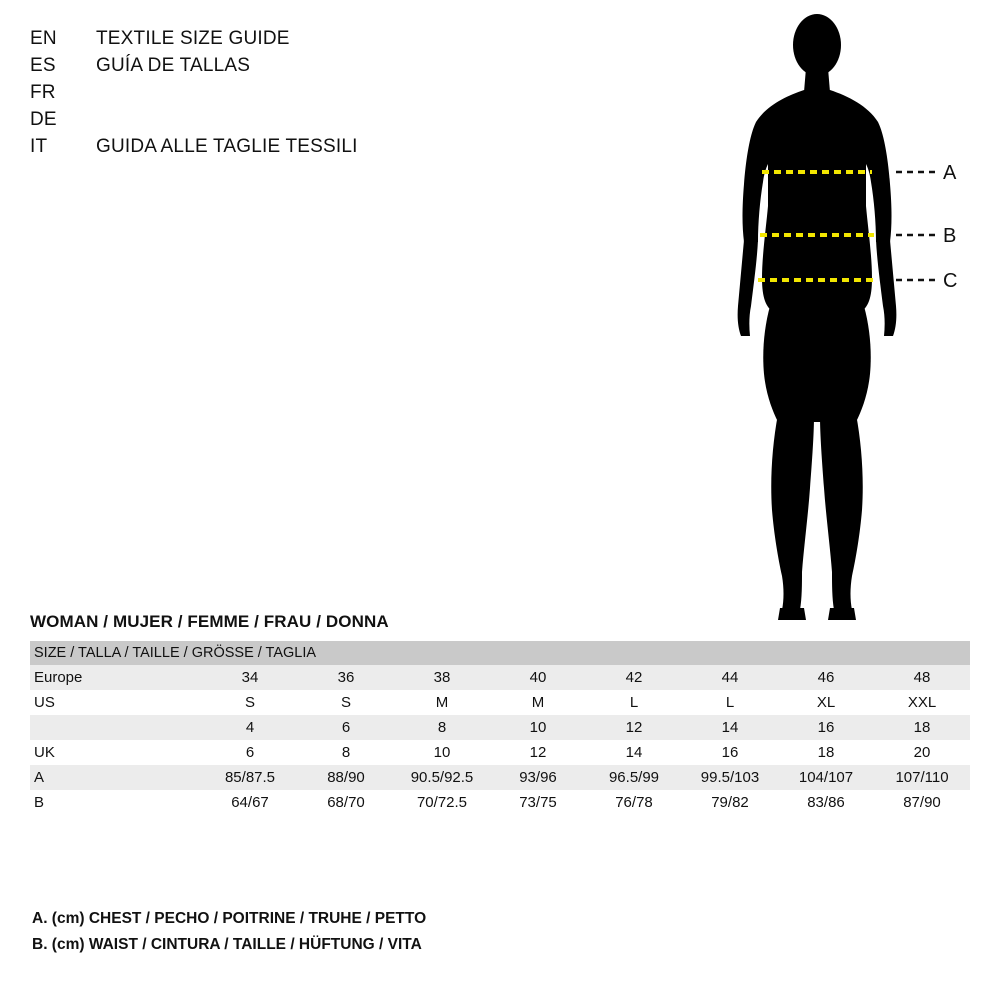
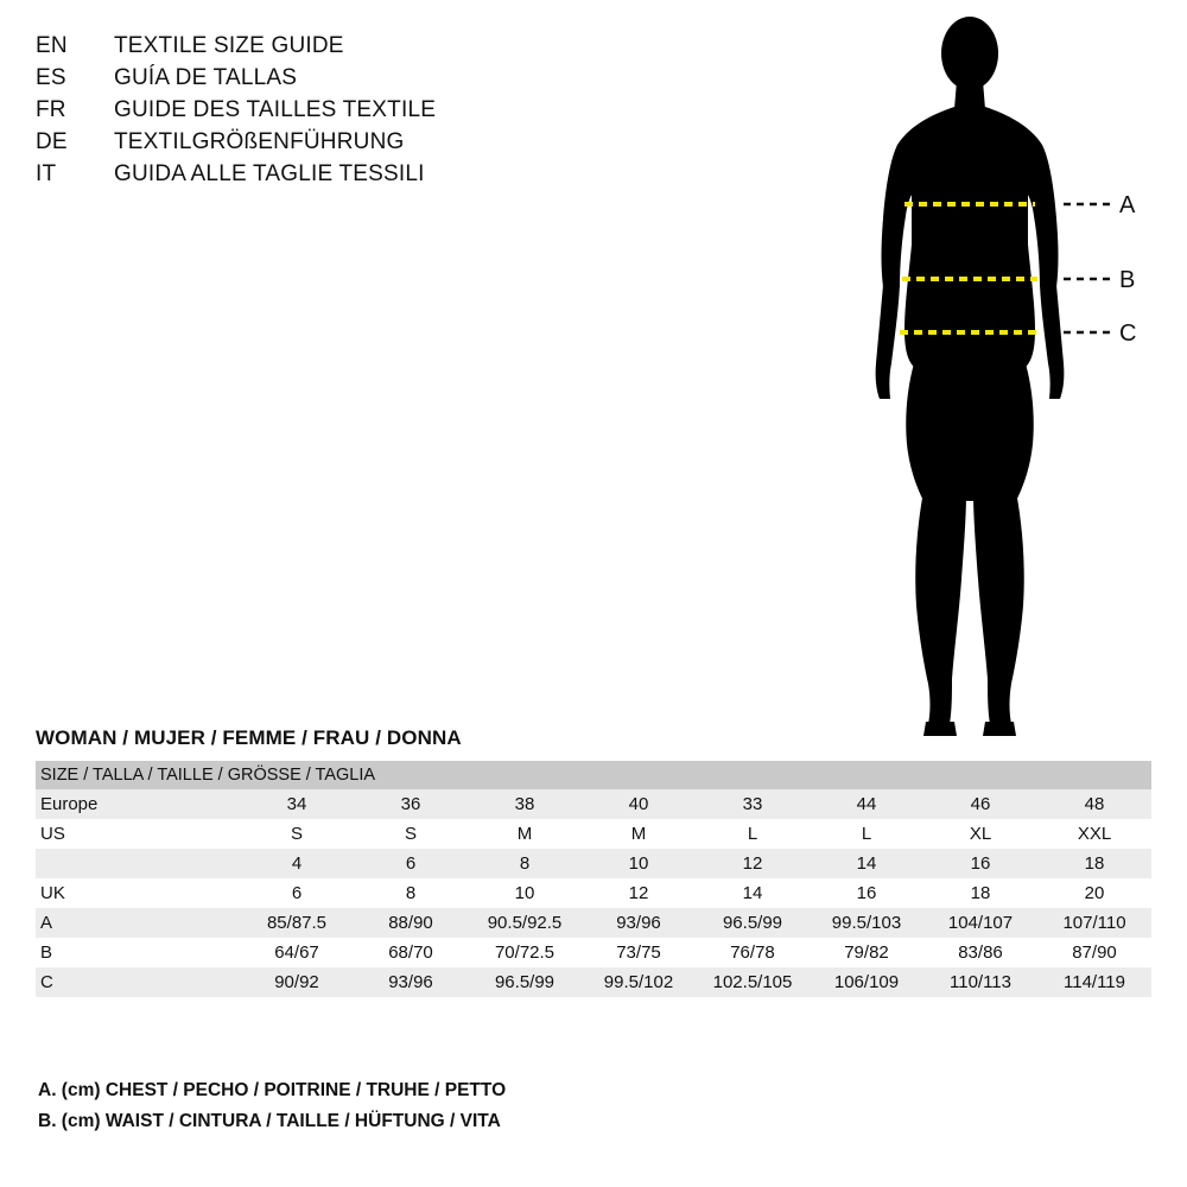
  EN
  TEXTILE SIZE GUIDE
  ES
  GUÍA DE TALLAS
  FR
+ GUIDE DES TAILLES TEXTILE
  DE
+ TEXTILGRÖßENFÜHRUNG
  IT
  GUIDA ALLE TAGLIE TESSILI
  A
  B
  C
  WOMAN / MUJER / FEMME / FRAU / DONNA
  SIZE / TALLA / TAILLE / GRÖSSE / TAGLIA
- Europe	34	36	38	40	42	44	46	48
+ Europe	34	36	38	40	33	44	46	48
  US	S	S	M	M	L	L	XL	XXL
  	4	6	8	10	12	14	16	18
  UK	6	8	10	12	14	16	18	20
  A	85/87.5	88/90	90.5/92.5	93/96	96.5/99	99.5/103	104/107	107/110
  B	64/67	68/70	70/72.5	73/75	76/78	79/82	83/86	87/90
+ C	90/92	93/96	96.5/99	99.5/102	102.5/105	106/109	110/113	114/119
  A. (cm) CHEST / PECHO / POITRINE / TRUHE / PETTO
  B. (cm) WAIST / CINTURA / TAILLE / HÜFTUNG / VITA
